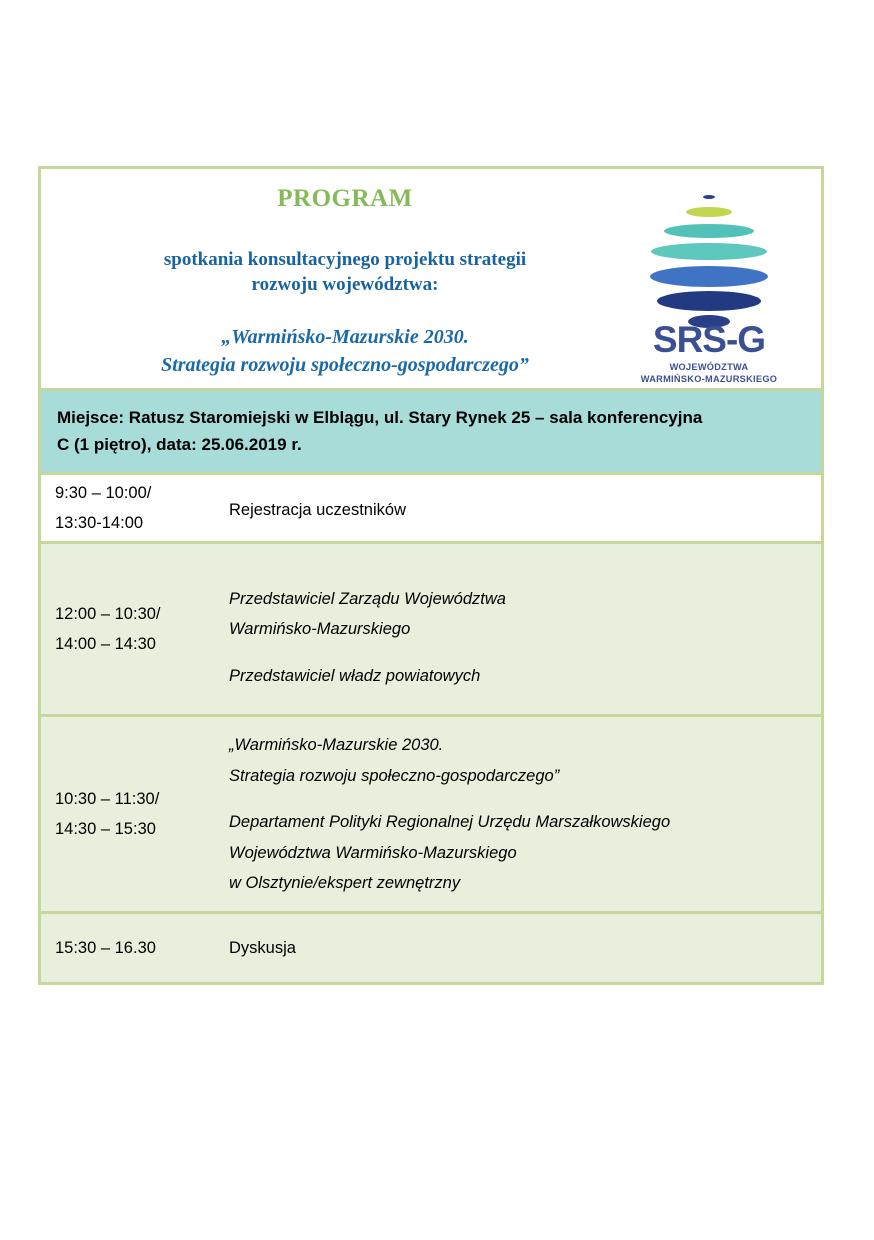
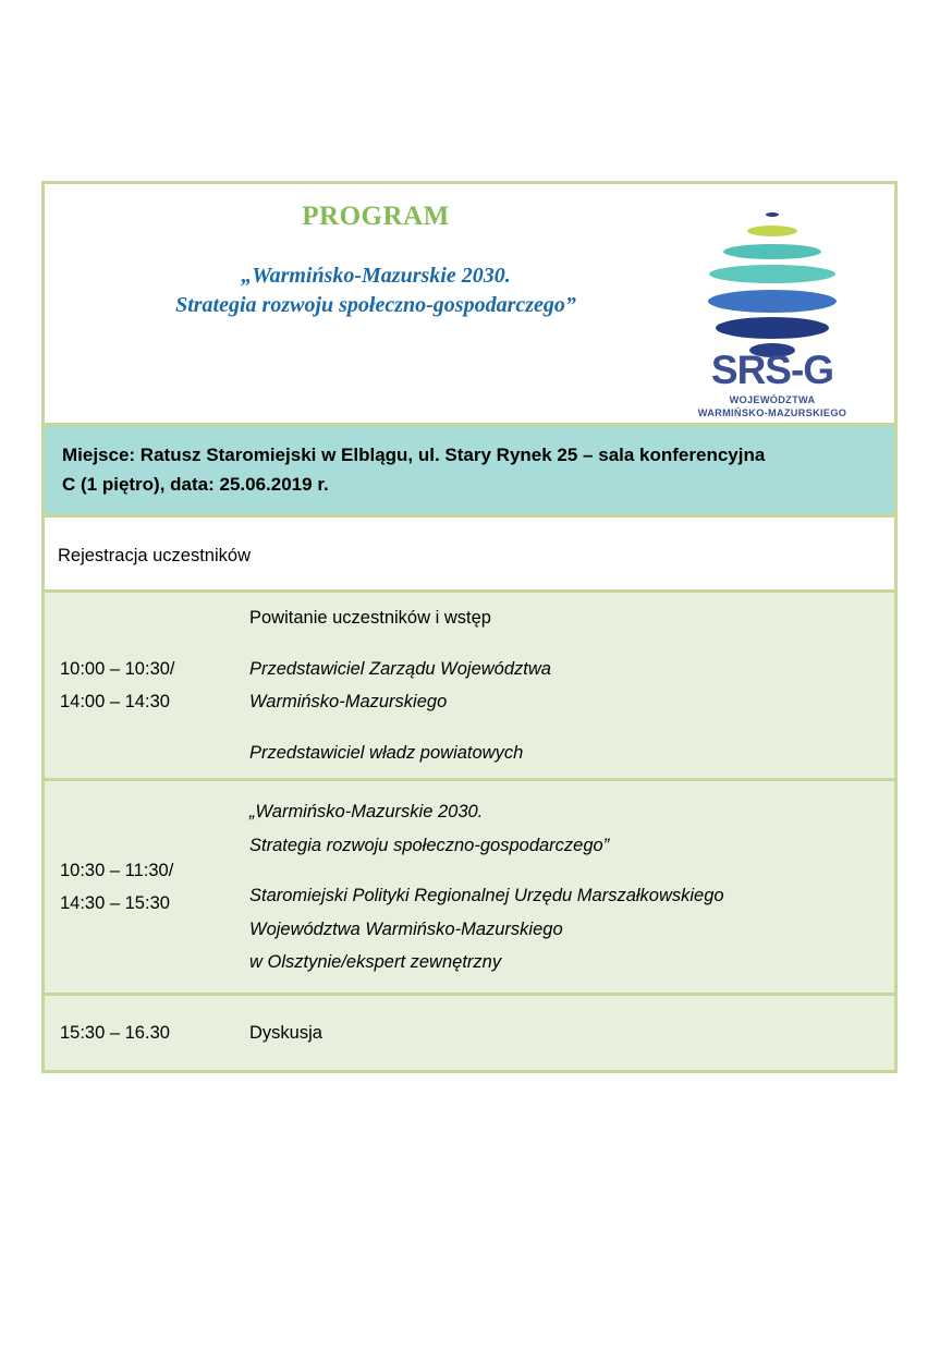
  PROGRAM
- spotkania konsultacyjnego projektu strategii
- rozwoju województwa:
  „Warmińsko-Mazurskie 2030.
  Strategia rozwoju społeczno-gospodarczego”
  SRS-G
  WOJEWÓDZTWA
  WARMIŃSKO-MAZURSKIEGO
  Miejsce: Ratusz Staromiejski w Elblągu, ul. Stary Rynek 25 – sala konferencyjna
  C (1 piętro), data: 25.06.2019 r.
- 9:30 – 10:00/
- 13:30-14:00
  Rejestracja uczestników
- 12:00 – 10:30/
+ 10:00 – 10:30/
  14:00 – 14:30
+ Powitanie uczestników i wstęp
  Przedstawiciel Zarządu Województwa
  Warmińsko-Mazurskiego
  Przedstawiciel władz powiatowych
  10:30 – 11:30/
  14:30 – 15:30
  „Warmińsko-Mazurskie 2030.
  Strategia rozwoju społeczno-gospodarczego”
- Departament Polityki Regionalnej Urzędu Marszałkowskiego
+ Staromiejski Polityki Regionalnej Urzędu Marszałkowskiego
  Województwa Warmińsko-Mazurskiego
  w Olsztynie/ekspert zewnętrzny
  15:30 – 16.30
  Dyskusja
